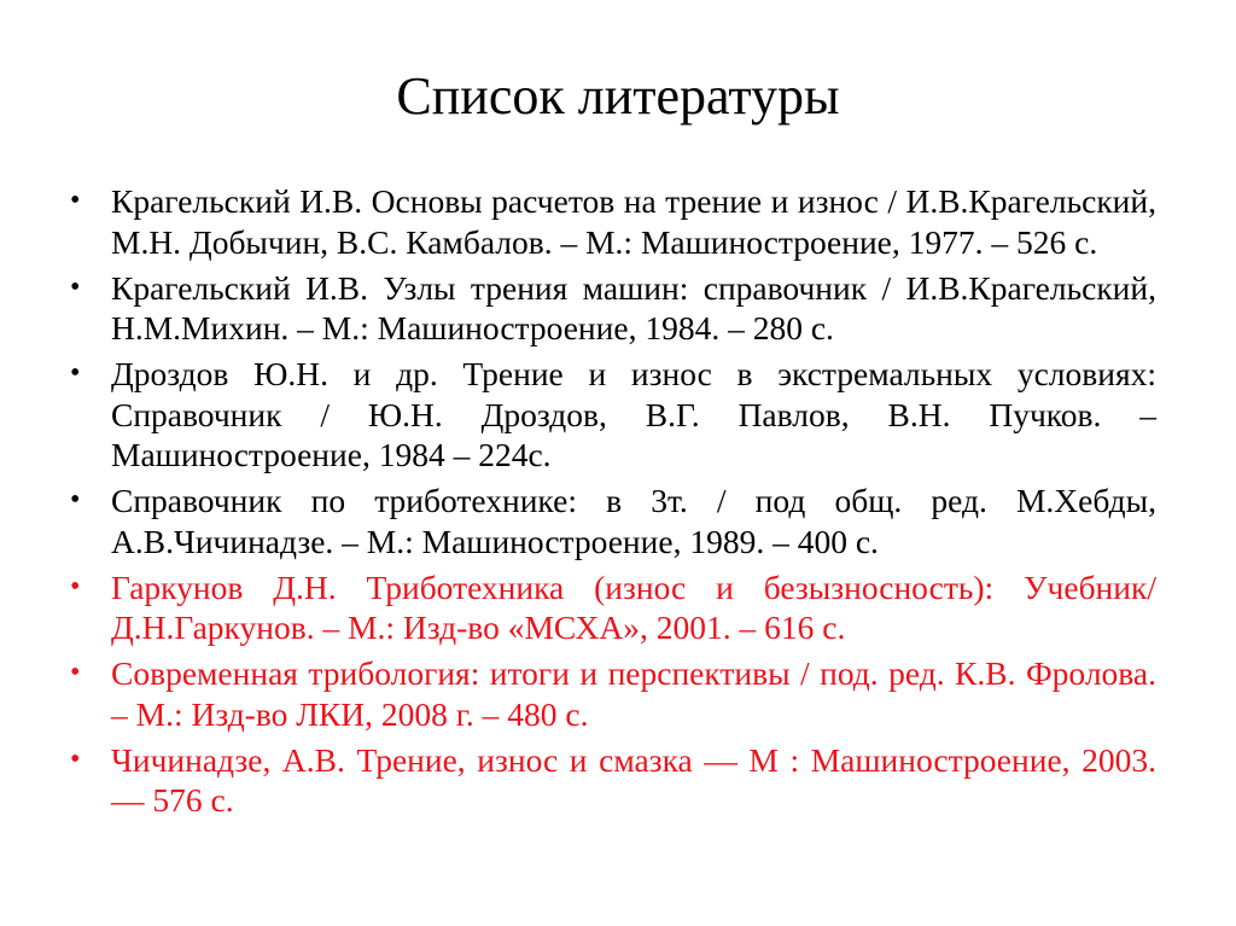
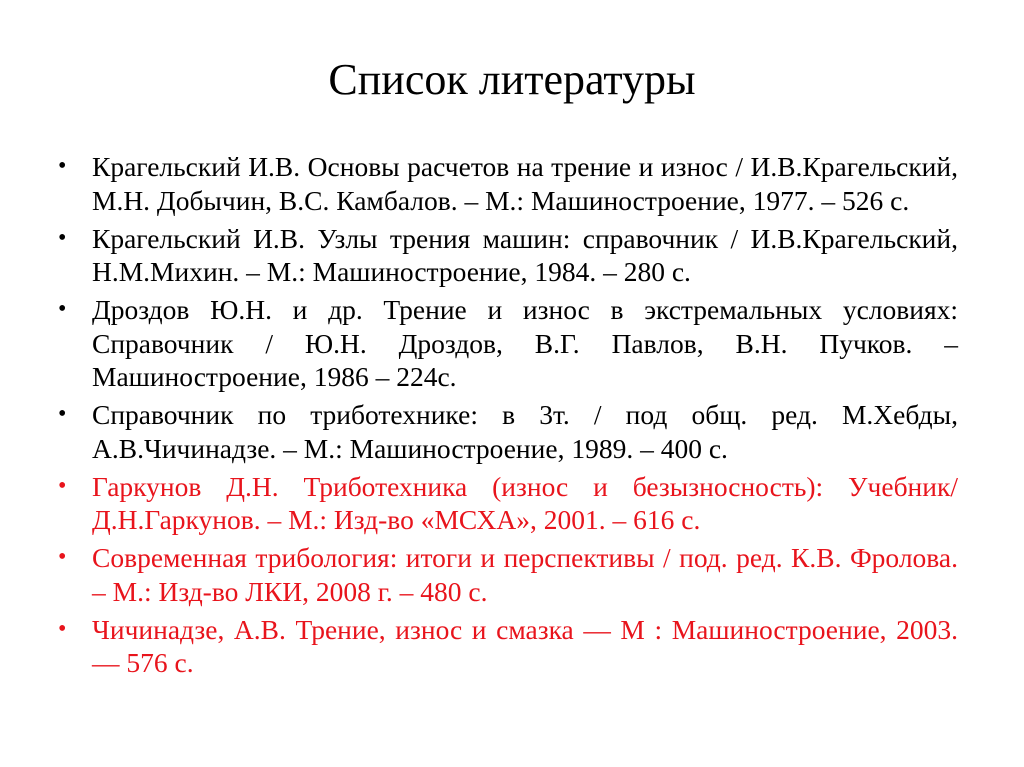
  Список литературы
  •
  Крагельский И.В. Основы расчетов на трение и износ / И.В.Крагельский, М.Н. Добычин, В.С. Камбалов. – М.: Машиностроение, 1977. – 526 с.
  •
  Крагельский И.В. Узлы трения машин: справочник / И.В.Крагельский, Н.М.Михин. – М.: Машиностроение, 1984. – 280 с.
  •
- Дроздов Ю.Н. и др. Трение и износ в экстремальных условиях: Справочник / Ю.Н. Дроздов, В.Г. Павлов, В.Н. Пучков. – Машиностроение, 1984 – 224с.
+ Дроздов Ю.Н. и др. Трение и износ в экстремальных условиях: Справочник / Ю.Н. Дроздов, В.Г. Павлов, В.Н. Пучков. – Машиностроение, 1986 – 224с.
  •
  Справочник по триботехнике: в 3т. / под общ. ред. М.Хебды, А.В.Чичинадзе. – М.: Машиностроение, 1989. – 400 с.
  •
  Гаркунов Д.Н. Триботехника (износ и безызносность): Учебник/ Д.Н.Гаркунов. – М.: Изд-во «МСХА», 2001. – 616 с.
  •
  Современная трибология: итоги и перспективы / под. ред. К.В. Фролова. – М.: Изд-во ЛКИ, 2008 г. – 480 с.
  •
  Чичинадзе, А.В. Трение, износ и смазка — М : Машиностроение, 2003. — 576 с.
